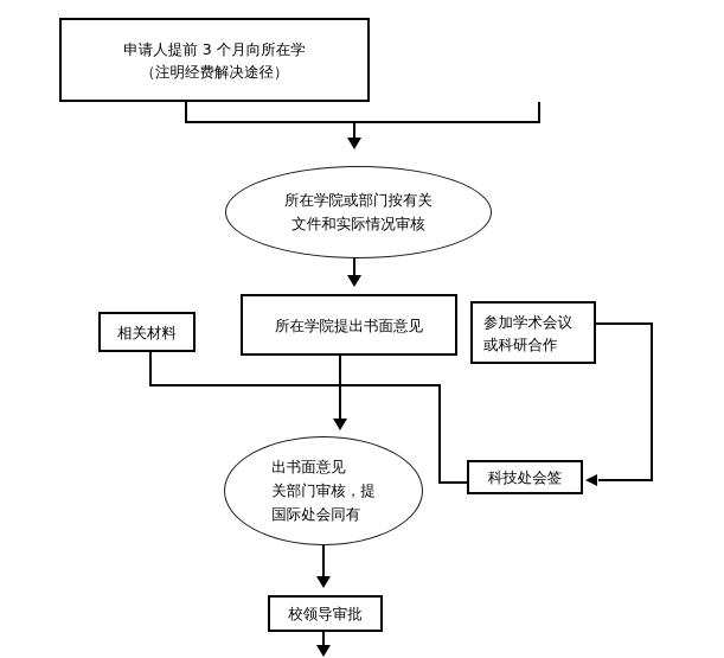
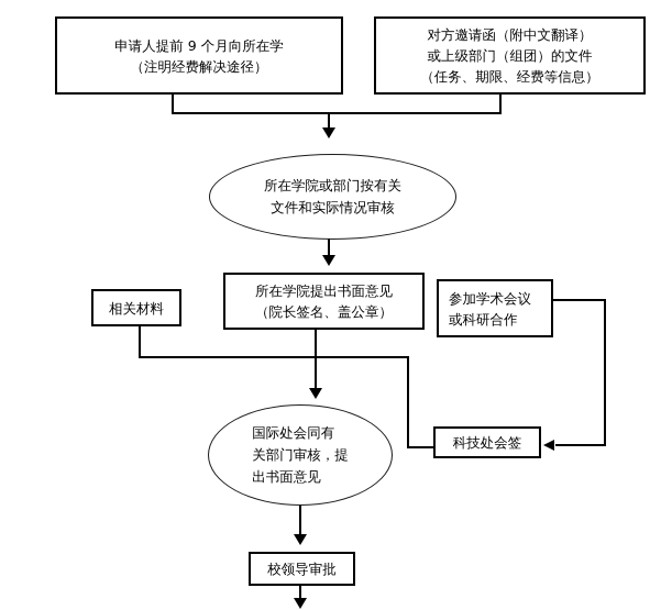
- 申请人提前 3 个月向所在学
+ 申请人提前 9 个月向所在学
  （注明经费解决途径）
+ 对方邀请函（附中文翻译）
+ 或上级部门（组团）的文件
+ （任务、期限、经费等信息）
  所在学院或部门按有关
  文件和实际情况审核
  相关材料
  所在学院提出书面意见
+ （院长签名、盖公章）
  参加学术会议
  或科研合作
  科技处会签
- 出书面意见
+ 国际处会同有
  关部门审核，提
- 国际处会同有
+ 出书面意见
  校领导审批
